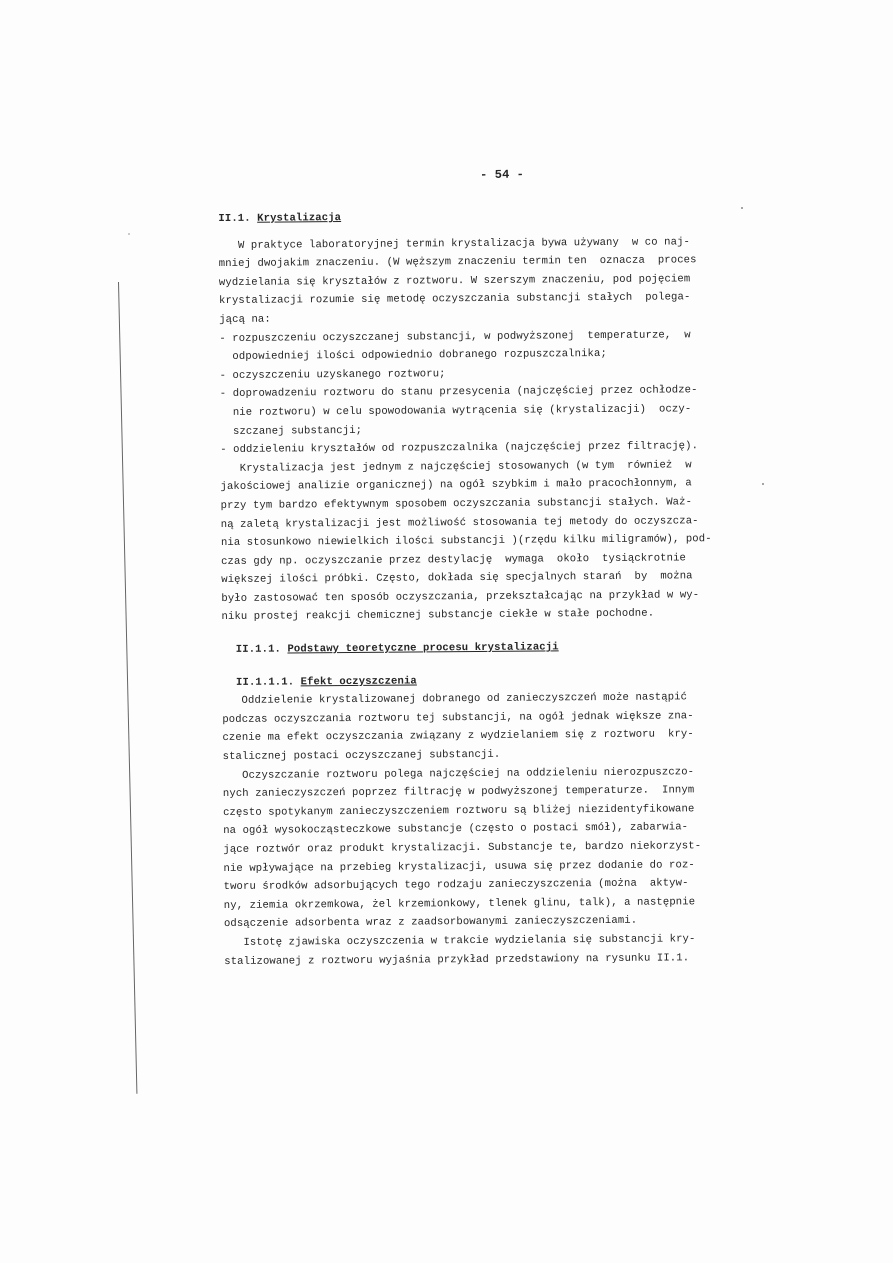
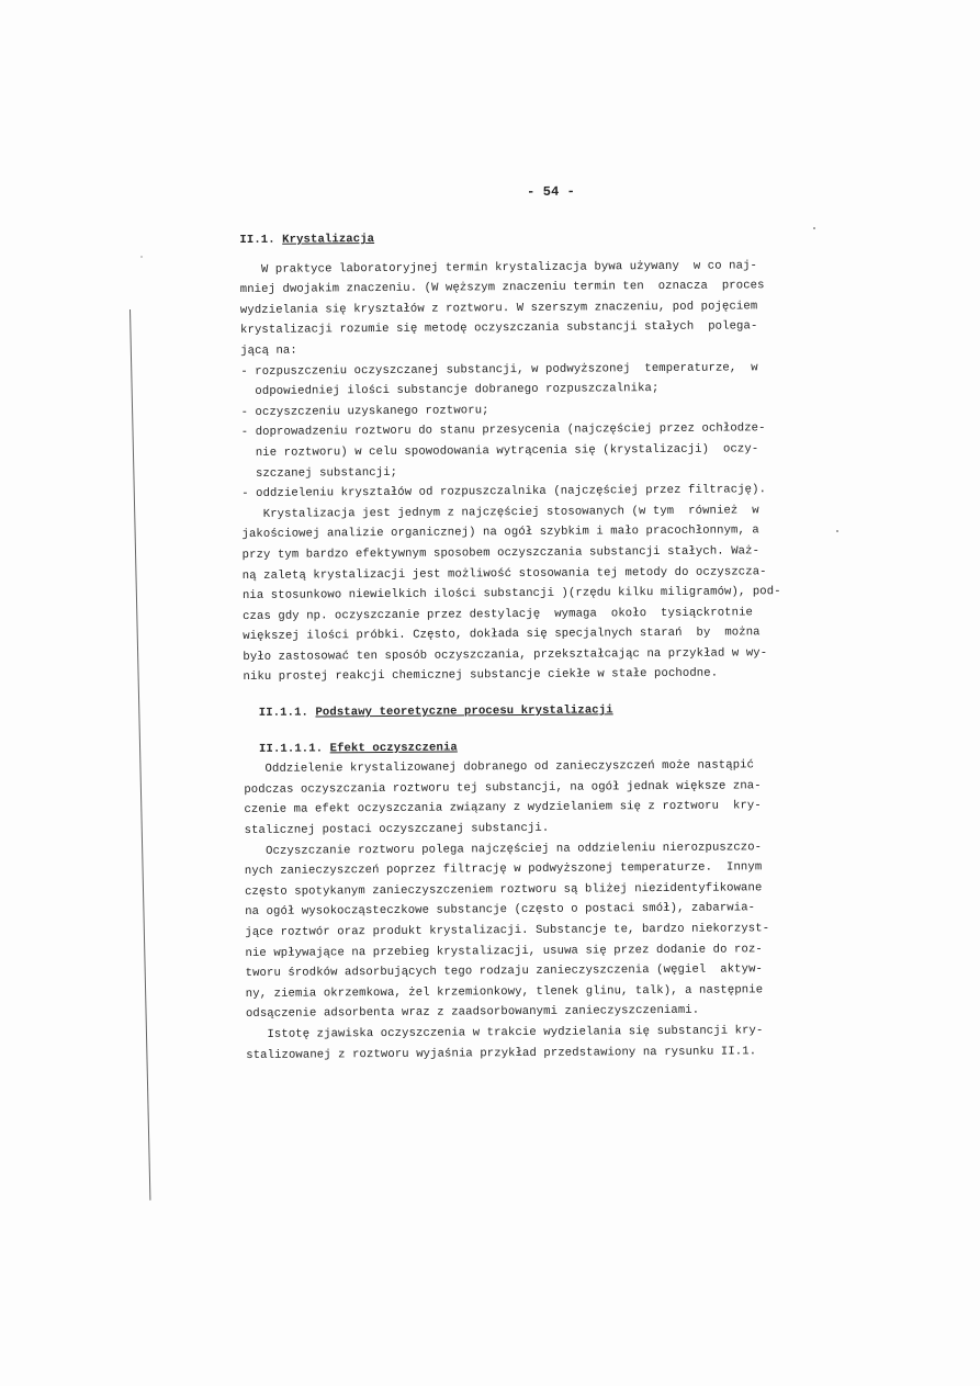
  - 54 -
  II.1. Krystalizacja
  W praktyce laboratoryjnej termin krystalizacja bywa używany w co naj-
  mniej dwojakim znaczeniu. (W węższym znaczeniu termin ten oznacza proces
  wydzielania się kryształów z roztworu. W szerszym znaczeniu, pod pojęciem
  krystalizacji rozumie się metodę oczyszczania substancji stałych polega-
  jącą na:
  - rozpuszczeniu oczyszczanej substancji, w podwyższonej temperaturze, w
- odpowiedniej ilości odpowiednio dobranego rozpuszczalnika;
+ odpowiedniej ilości substancje dobranego rozpuszczalnika;
  - oczyszczeniu uzyskanego roztworu;
  - doprowadzeniu roztworu do stanu przesycenia (najczęściej przez ochłodze-
  nie roztworu) w celu spowodowania wytrącenia się (krystalizacji) oczy-
  szczanej substancji;
  - oddzieleniu kryształów od rozpuszczalnika (najczęściej przez filtrację).
  Krystalizacja jest jednym z najczęściej stosowanych (w tym również w
  jakościowej analizie organicznej) na ogół szybkim i mało pracochłonnym, a
  przy tym bardzo efektywnym sposobem oczyszczania substancji stałych. Waż-
  ną zaletą krystalizacji jest możliwość stosowania tej metody do oczyszcza-
  nia stosunkowo niewielkich ilości substancji )(rzędu kilku miligramów), pod-
  czas gdy np. oczyszczanie przez destylację wymaga około tysiąckrotnie
  większej ilości próbki. Często, dokłada się specjalnych starań by można
  było zastosować ten sposób oczyszczania, przekształcając na przykład w wy-
  niku prostej reakcji chemicznej substancje ciekłe w stałe pochodne.
  II.1.1. Podstawy teoretyczne procesu krystalizacji
  II.1.1.1. Efekt oczyszczenia
  Oddzielenie krystalizowanej dobranego od zanieczyszczeń może nastąpić
  podczas oczyszczania roztworu tej substancji, na ogół jednak większe zna-
  czenie ma efekt oczyszczania związany z wydzielaniem się z roztworu kry-
  stalicznej postaci oczyszczanej substancji.
  Oczyszczanie roztworu polega najczęściej na oddzieleniu nierozpuszczo-
  nych zanieczyszczeń poprzez filtrację w podwyższonej temperaturze. Innym
  często spotykanym zanieczyszczeniem roztworu są bliżej niezidentyfikowane
  na ogół wysokocząsteczkowe substancje (często o postaci smół), zabarwia-
  jące roztwór oraz produkt krystalizacji. Substancje te, bardzo niekorzyst-
  nie wpływające na przebieg krystalizacji, usuwa się przez dodanie do roz-
- tworu środków adsorbujących tego rodzaju zanieczyszczenia (można aktyw-
+ tworu środków adsorbujących tego rodzaju zanieczyszczenia (węgiel aktyw-
  ny, ziemia okrzemkowa, żel krzemionkowy, tlenek glinu, talk), a następnie
  odsączenie adsorbenta wraz z zaadsorbowanymi zanieczyszczeniami.
  Istotę zjawiska oczyszczenia w trakcie wydzielania się substancji kry-
  stalizowanej z roztworu wyjaśnia przykład przedstawiony na rysunku II.1.
